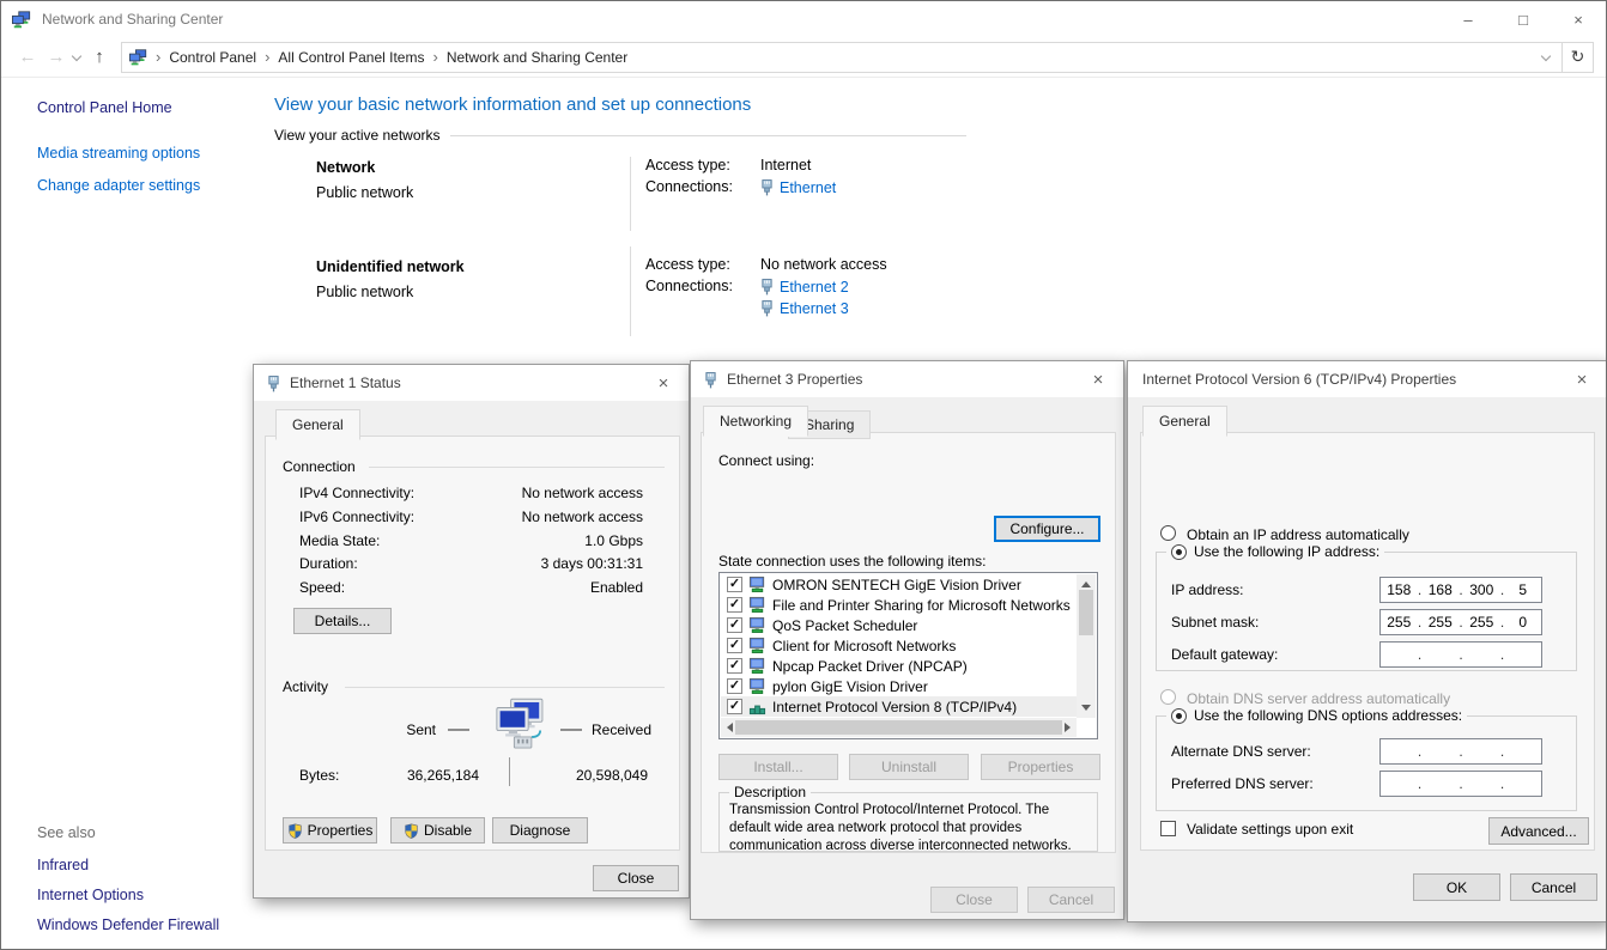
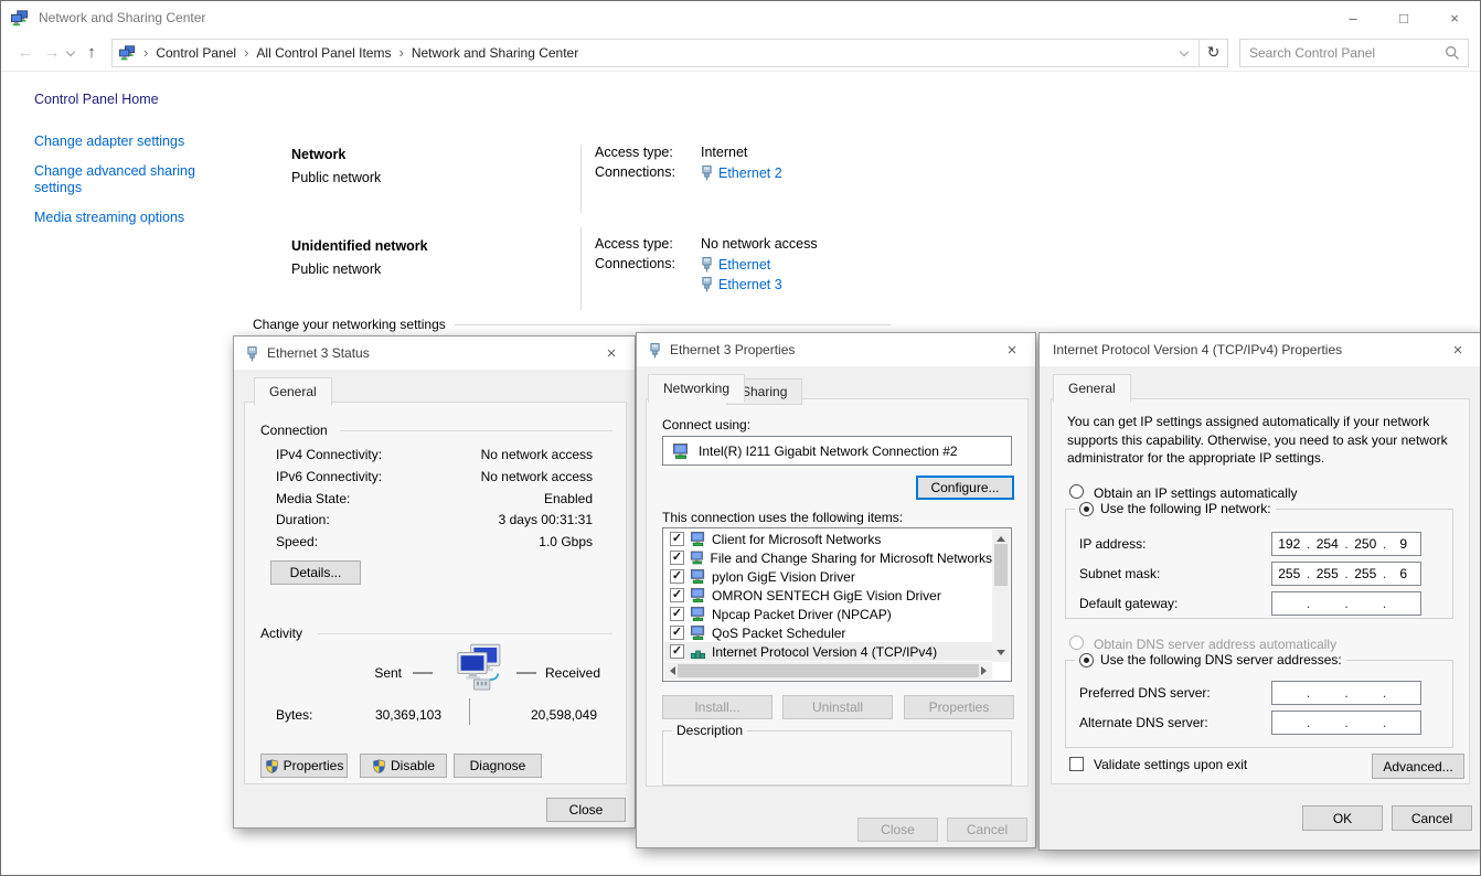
  Network and Sharing Center
  –
  □
  ×
  ←
  →
  ↑
  ›
  Control Panel
  ›
  All Control Panel Items
  ›
  Network and Sharing Center
  ↻
+ Search Control Panel
  Control Panel Home
- Media streaming options
+ Change adapter settings
+ Change advanced sharing settings
- Change adapter settings
+ Media streaming options
- See also
- Infrared
- Internet Options
- Windows Defender Firewall
- View your basic network information and set up connections
- View your active networks
  Network
  Public network
  Access type:
  Internet
  Connections:
- Ethernet
+ Ethernet 2
  Unidentified network
  Public network
  Access type:
  No network access
  Connections:
- Ethernet 2
+ Ethernet
  Ethernet 3
+ Change your networking settings
- Ethernet 1 Status
+ Ethernet 3 Status
  ×
  General
  Connection
  IPv4 Connectivity:
  No network access
  IPv6 Connectivity:
  No network access
  Media State:
- 1.0 Gbps
+ Enabled
  Duration:
  3 days 00:31:31
  Speed:
- Enabled
+ 1.0 Gbps
  Details...
  Activity
  Sent
  Received
  Bytes:
- 36,265,184
+ 30,369,103
  20,598,049
  Properties
  Disable
  Diagnose
  Close
  Ethernet 3 Properties
  ×
  Networking
  Sharing
  Connect using:
+ Intel(R) I211 Gigabit Network Connection #2
  Configure...
- State connection uses the following items:
+ This connection uses the following items:
  ✓
- OMRON SENTECH GigE Vision Driver
+ Client for Microsoft Networks
  ✓
- File and Printer Sharing for Microsoft Networks
+ File and Change Sharing for Microsoft Networks
  ✓
- QoS Packet Scheduler
+ pylon GigE Vision Driver
  ✓
- Client for Microsoft Networks
+ OMRON SENTECH GigE Vision Driver
  ✓
  Npcap Packet Driver (NPCAP)
  ✓
- pylon GigE Vision Driver
+ QoS Packet Scheduler
  ✓
- Internet Protocol Version 8 (TCP/IPv4)
+ Internet Protocol Version 4 (TCP/IPv4)
  Install...
  Uninstall
  Properties
  Description
- Transmission Control Protocol/Internet Protocol. The default wide area network protocol that provides communication across diverse interconnected networks.
  Close
  Cancel
- Internet Protocol Version 6 (TCP/IPv4) Properties
+ Internet Protocol Version 4 (TCP/IPv4) Properties
  ×
  General
+ You can get IP settings assigned automatically if your network supports this capability. Otherwise, you need to ask your network administrator for the appropriate IP settings.
- Obtain an IP address automatically
+ Obtain an IP settings automatically
- Use the following IP address:
+ Use the following IP network:
  IP address:
- 158
+ 192
  .
- 168
+ 254
  .
- 300
+ 250
  .
- 5
+ 9
  Subnet mask:
  255
  .
  255
  .
  255
  .
- 0
+ 6
  Default gateway:
  .
  .
  .
  Obtain DNS server address automatically
- Use the following DNS options addresses:
+ Use the following DNS server addresses:
- Alternate DNS server:
+ Preferred DNS server:
  .
  .
  .
- Preferred DNS server:
+ Alternate DNS server:
  .
  .
  .
  Validate settings upon exit
  Advanced...
  OK
  Cancel
